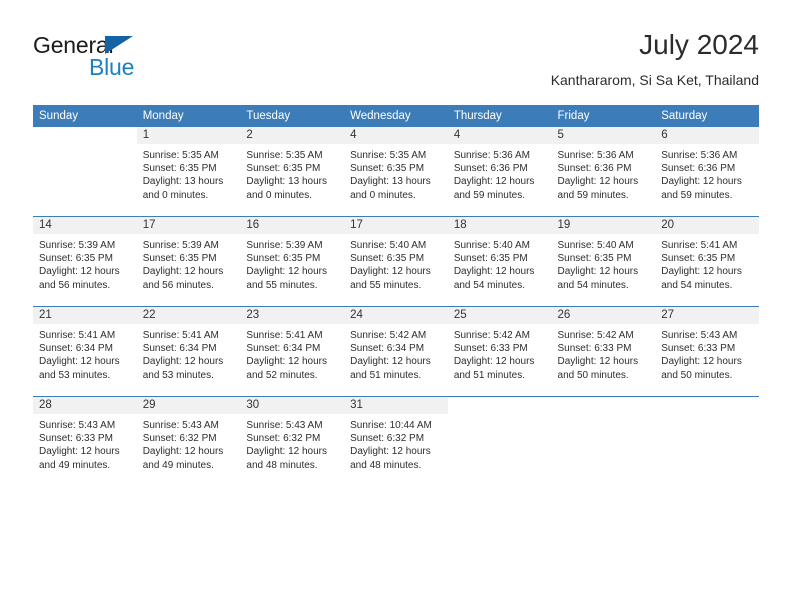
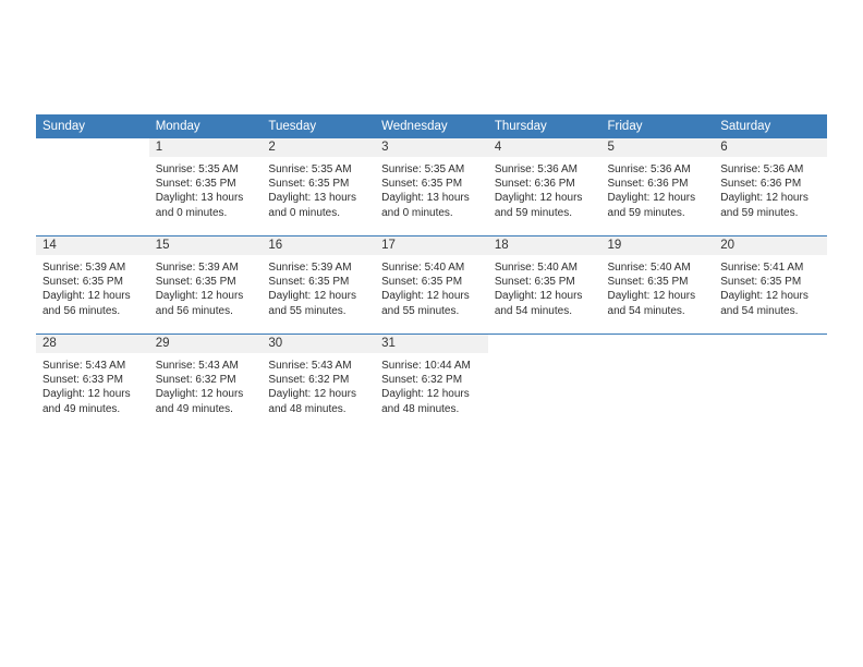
- General
- Blue
- July 2024
- Kanthararom, Si Sa Ket, Thailand
  Sunday	Monday	Tuesday	Wednesday	Thursday	Friday	Saturday
- 	1Sunrise: 5:35 AMSunset: 6:35 PMDaylight: 13 hoursand 0 minutes.	2Sunrise: 5:35 AMSunset: 6:35 PMDaylight: 13 hoursand 0 minutes.	4Sunrise: 5:35 AMSunset: 6:35 PMDaylight: 13 hoursand 0 minutes.	4Sunrise: 5:36 AMSunset: 6:36 PMDaylight: 12 hoursand 59 minutes.	5Sunrise: 5:36 AMSunset: 6:36 PMDaylight: 12 hoursand 59 minutes.	6Sunrise: 5:36 AMSunset: 6:36 PMDaylight: 12 hoursand 59 minutes.
+ 	1Sunrise: 5:35 AMSunset: 6:35 PMDaylight: 13 hoursand 0 minutes.	2Sunrise: 5:35 AMSunset: 6:35 PMDaylight: 13 hoursand 0 minutes.	3Sunrise: 5:35 AMSunset: 6:35 PMDaylight: 13 hoursand 0 minutes.	4Sunrise: 5:36 AMSunset: 6:36 PMDaylight: 12 hoursand 59 minutes.	5Sunrise: 5:36 AMSunset: 6:36 PMDaylight: 12 hoursand 59 minutes.	6Sunrise: 5:36 AMSunset: 6:36 PMDaylight: 12 hoursand 59 minutes.
- 14Sunrise: 5:39 AMSunset: 6:35 PMDaylight: 12 hoursand 56 minutes.	17Sunrise: 5:39 AMSunset: 6:35 PMDaylight: 12 hoursand 56 minutes.	16Sunrise: 5:39 AMSunset: 6:35 PMDaylight: 12 hoursand 55 minutes.	17Sunrise: 5:40 AMSunset: 6:35 PMDaylight: 12 hoursand 55 minutes.	18Sunrise: 5:40 AMSunset: 6:35 PMDaylight: 12 hoursand 54 minutes.	19Sunrise: 5:40 AMSunset: 6:35 PMDaylight: 12 hoursand 54 minutes.	20Sunrise: 5:41 AMSunset: 6:35 PMDaylight: 12 hoursand 54 minutes.
+ 14Sunrise: 5:39 AMSunset: 6:35 PMDaylight: 12 hoursand 56 minutes.	15Sunrise: 5:39 AMSunset: 6:35 PMDaylight: 12 hoursand 56 minutes.	16Sunrise: 5:39 AMSunset: 6:35 PMDaylight: 12 hoursand 55 minutes.	17Sunrise: 5:40 AMSunset: 6:35 PMDaylight: 12 hoursand 55 minutes.	18Sunrise: 5:40 AMSunset: 6:35 PMDaylight: 12 hoursand 54 minutes.	19Sunrise: 5:40 AMSunset: 6:35 PMDaylight: 12 hoursand 54 minutes.	20Sunrise: 5:41 AMSunset: 6:35 PMDaylight: 12 hoursand 54 minutes.
- 21Sunrise: 5:41 AMSunset: 6:34 PMDaylight: 12 hoursand 53 minutes.	22Sunrise: 5:41 AMSunset: 6:34 PMDaylight: 12 hoursand 53 minutes.	23Sunrise: 5:41 AMSunset: 6:34 PMDaylight: 12 hoursand 52 minutes.	24Sunrise: 5:42 AMSunset: 6:34 PMDaylight: 12 hoursand 51 minutes.	25Sunrise: 5:42 AMSunset: 6:33 PMDaylight: 12 hoursand 51 minutes.	26Sunrise: 5:42 AMSunset: 6:33 PMDaylight: 12 hoursand 50 minutes.	27Sunrise: 5:43 AMSunset: 6:33 PMDaylight: 12 hoursand 50 minutes.
  28Sunrise: 5:43 AMSunset: 6:33 PMDaylight: 12 hoursand 49 minutes.	29Sunrise: 5:43 AMSunset: 6:32 PMDaylight: 12 hoursand 49 minutes.	30Sunrise: 5:43 AMSunset: 6:32 PMDaylight: 12 hoursand 48 minutes.	31Sunrise: 10:44 AMSunset: 6:32 PMDaylight: 12 hoursand 48 minutes.
